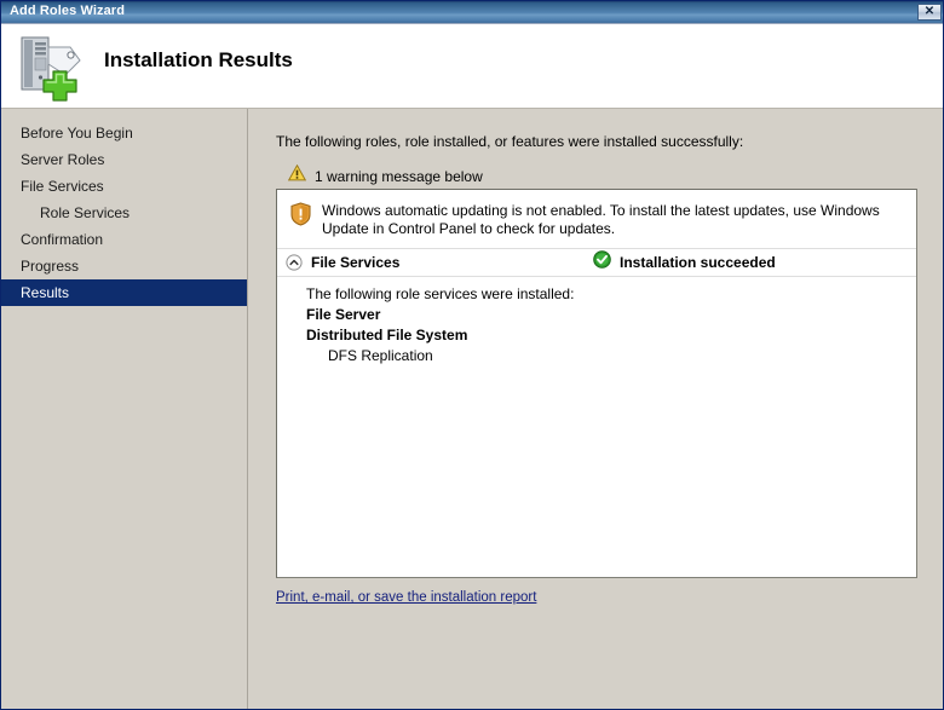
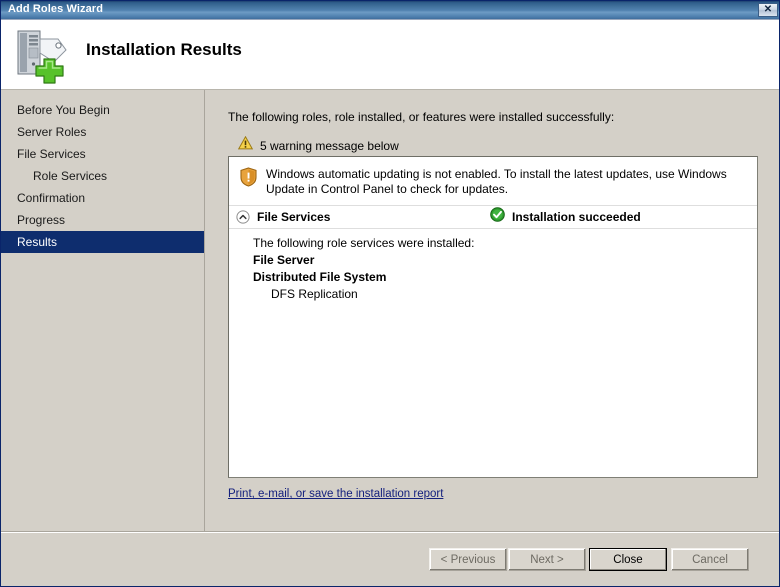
  Add Roles Wizard
  ✕
  Installation Results
  Before You Begin
  Server Roles
  File Services
  Role Services
  Confirmation
  Progress
  Results
  The following roles, role installed, or features were installed successfully:
- 1 warning message below
+ 5 warning message below
  Windows automatic updating is not enabled. To install the latest updates, use Windows Update in Control Panel to check for updates.
  File Services
  Installation succeeded
  The following role services were installed:
  File Server
  Distributed File System
  DFS Replication
  Print, e-mail, or save the installation report
+ < Previous
+ Next >
+ Close
+ Cancel
